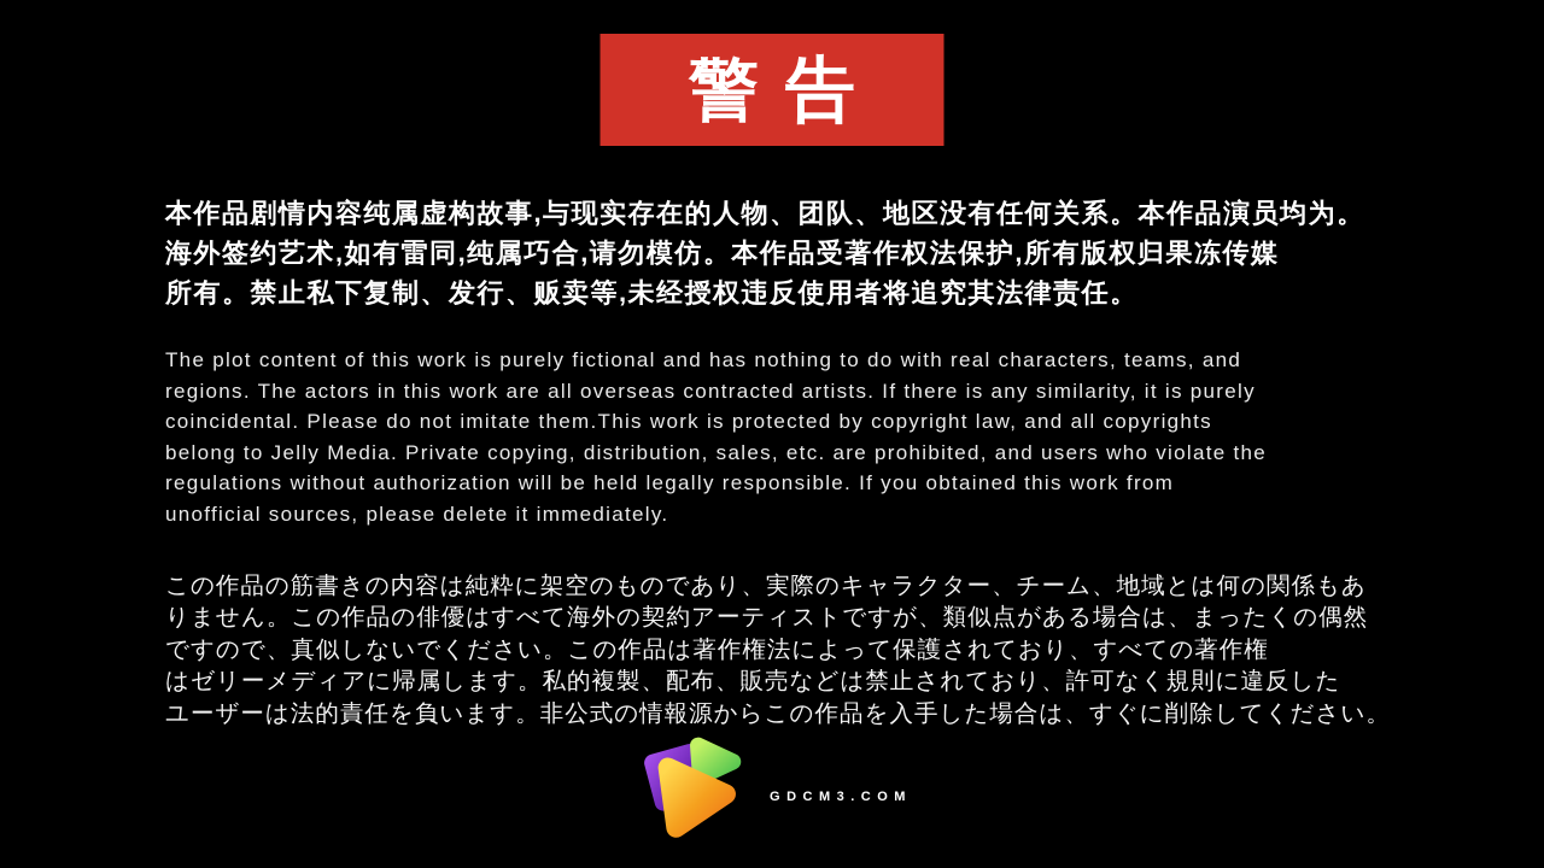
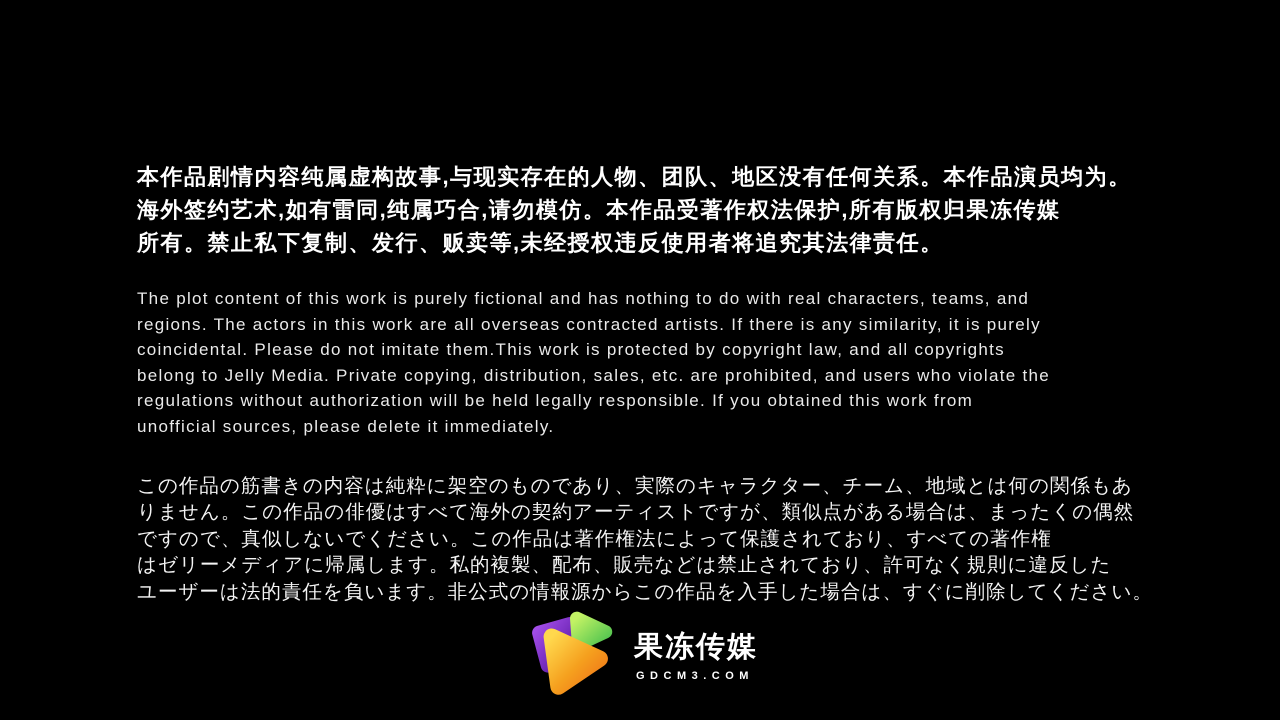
- 警告
  本作品剧情内容纯属虚构故事,与现实存在的人物、团队、地区没有任何关系。本作品演员均为。
  海外签约艺术,如有雷同,纯属巧合,请勿模仿。本作品受著作权法保护,所有版权归果冻传媒
  所有。禁止私下复制、发行、贩卖等,未经授权违反使用者将追究其法律责任。
  The plot content of this work is purely fictional and has nothing to do with real characters, teams, and
  regions. The actors in this work are all overseas contracted artists. If there is any similarity, it is purely
  coincidental. Please do not imitate them.This work is protected by copyright law, and all copyrights
  belong to Jelly Media. Private copying, distribution, sales, etc. are prohibited, and users who violate the
  regulations without authorization will be held legally responsible. If you obtained this work from
  unofficial sources, please delete it immediately.
  この作品の筋書きの内容は純粋に架空のものであり、実際のキャラクター、チーム、地域とは何の関係もあ
  りません。この作品の俳優はすべて海外の契約アーティストですが、類似点がある場合は、まったくの偶然
  ですので、真似しないでください。この作品は著作権法によって保護されており、すべての著作権
  はゼリーメディアに帰属します。私的複製、配布、販売などは禁止されており、許可なく規則に違反した
  ユーザーは法的責任を負います。非公式の情報源からこの作品を入手した場合は、すぐに削除してください。
+ 果冻传媒
  GDCM3.COM
